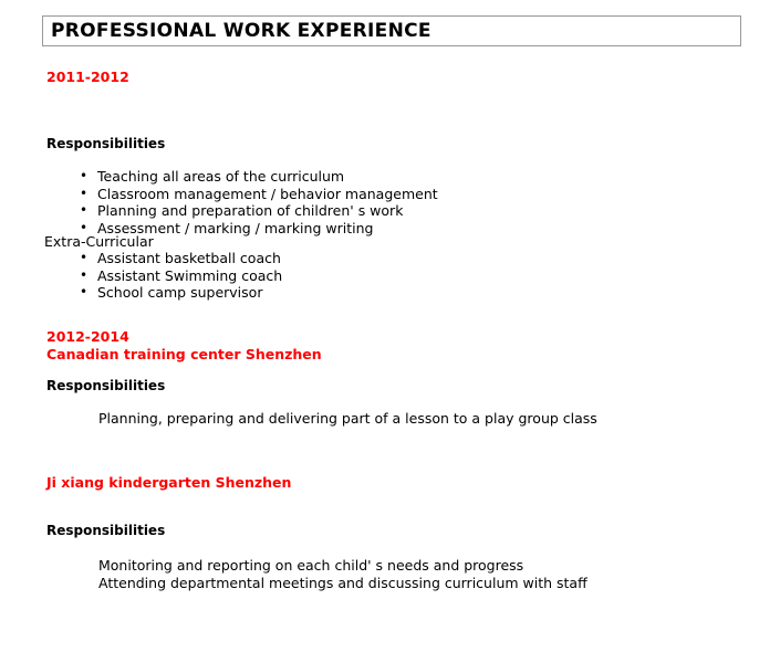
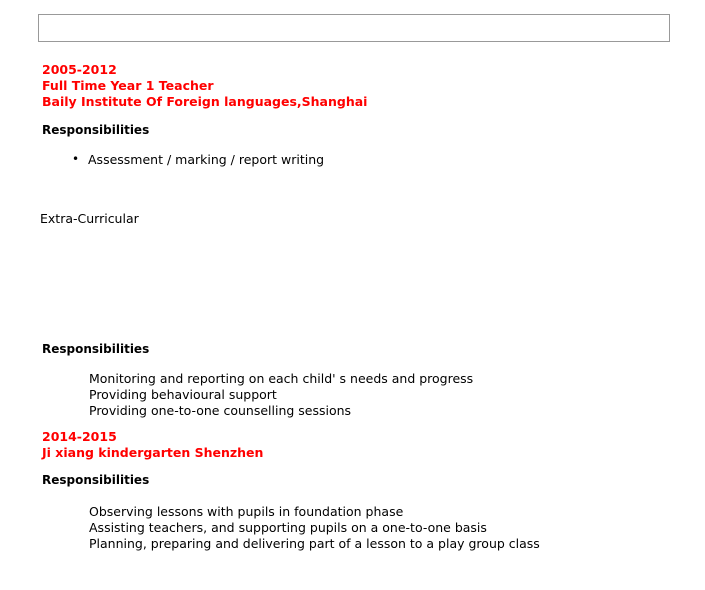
- PROFESSIONAL WORK EXPERIENCE
- 2011-2012
+ 2005-2012
+ Full Time Year 1 Teacher
+ Baily Institute Of Foreign languages,Shanghai
  Responsibilities
- Teaching all areas of the curriculum
- Classroom management / behavior management
- Planning and preparation of children' s work
- Assessment / marking / marking writing
+ Assessment / marking / report writing
  Extra-Curricular
- Assistant basketball coach
- Assistant Swimming coach
- School camp supervisor
- 2012-2014
- Canadian training center Shenzhen
  Responsibilities
- Planning, preparing and delivering part of a lesson to a play group class
+ Monitoring and reporting on each child' s needs and progress
+ Providing behavioural support
+ Providing one-to-one counselling sessions
+ 2014-2015
  Ji xiang kindergarten Shenzhen
  Responsibilities
+ Observing lessons with pupils in foundation phase
+ Assisting teachers, and supporting pupils on a one-to-one basis
- Monitoring and reporting on each child' s needs and progress
+ Planning, preparing and delivering part of a lesson to a play group class
- Attending departmental meetings and discussing curriculum with staff
